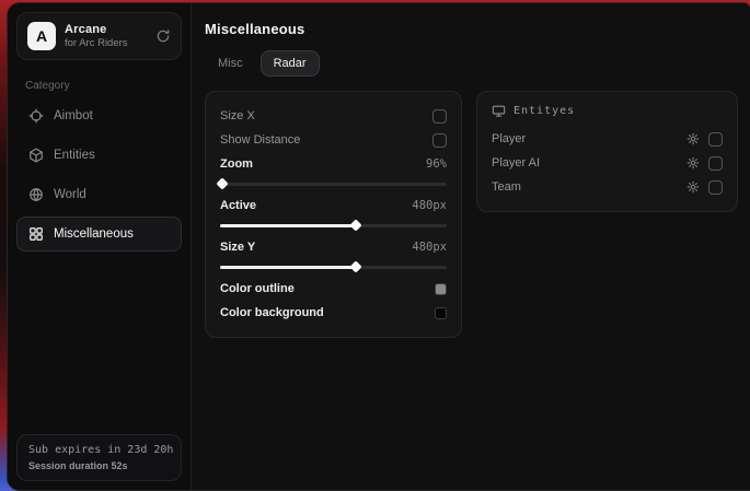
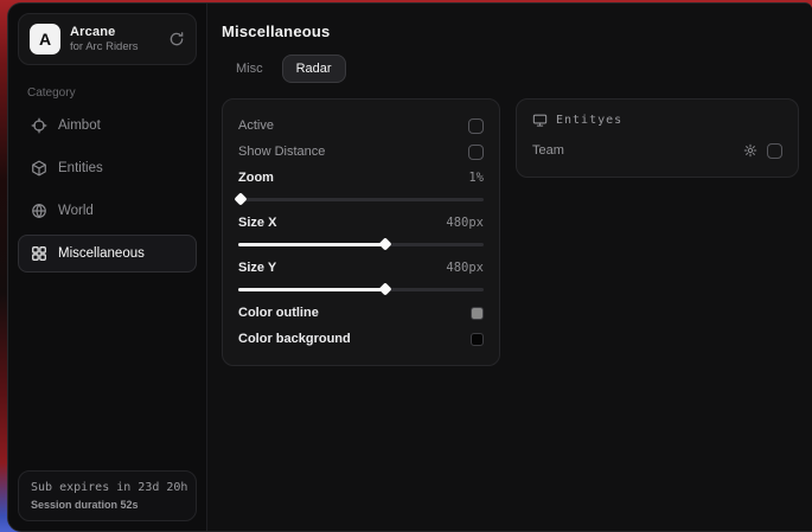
  A
  Arcane
  for Arc Riders
  Category
  Aimbot
  Entities
  World
  Miscellaneous
  Sub expires in 23d 20h
  Session duration 52s
  Miscellaneous
  Misc
  Radar
- Size X
+ Active
  Show Distance
  Zoom
- 96%
+ 1%
- Active
+ Size X
  480px
  Size Y
  480px
  Color outline
  Color background
  Entityes
- Player
- Player AI
  Team
